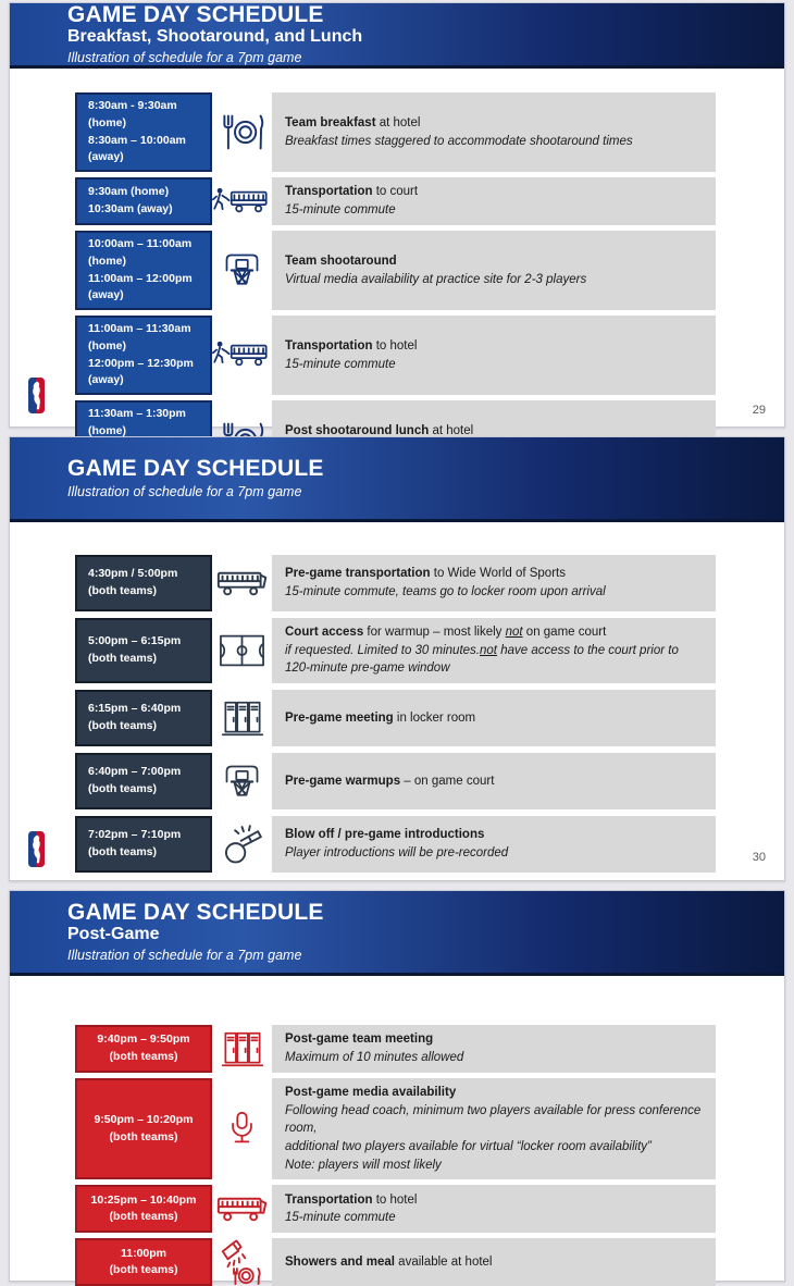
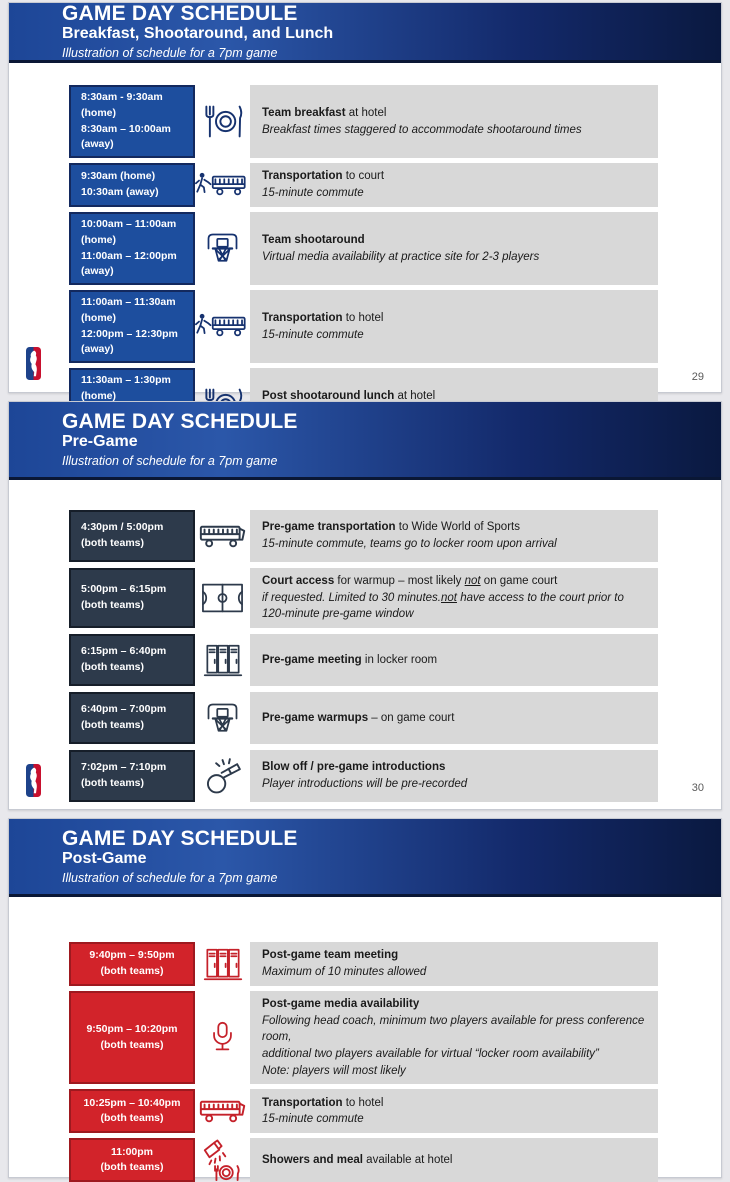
  GAME DAY SCHEDULE
  Breakfast, Shootaround, and Lunch
  Illustration of schedule for a 7pm game
  8:30am - 9:30am (home)
  8:30am – 10:00am (away)
  Team breakfast at hotel
  Breakfast times staggered to accommodate shootaround times
  9:30am (home)
  10:30am (away)
  Transportation to court
  15-minute commute
  10:00am – 11:00am (home)
  11:00am – 12:00pm (away)
  Team shootaround
  Virtual media availability at practice site for 2-3 players
  11:00am – 11:30am (home)
  12:00pm – 12:30pm (away)
  Transportation to hotel
  15-minute commute
  11:30am – 1:30pm (home)
  Post shootaround lunch at hotel
  29
  GAME DAY SCHEDULE
+ Pre-Game
  Illustration of schedule for a 7pm game
  4:30pm / 5:00pm
  (both teams)
  Pre-game transportation to Wide World of Sports
  15-minute commute, teams go to locker room upon arrival
  5:00pm – 6:15pm
  (both teams)
  Court access for warmup – most likely not on game court
  if requested. Limited to 30 minutes.not have access to the court prior to
  120-minute pre-game window
  6:15pm – 6:40pm
  (both teams)
  Pre-game meeting in locker room
  6:40pm – 7:00pm
  (both teams)
  Pre-game warmups – on game court
  7:02pm – 7:10pm
  (both teams)
  Blow off / pre-game introductions
  Player introductions will be pre-recorded
  30
  GAME DAY SCHEDULE
  Post-Game
  Illustration of schedule for a 7pm game
  9:40pm – 9:50pm
  (both teams)
  Post-game team meeting
  Maximum of 10 minutes allowed
  9:50pm – 10:20pm
  (both teams)
  Post-game media availability
  Following head coach, minimum two players available for press conference room,
  additional two players available for virtual “locker room availability”
  Note: players will most likely
  10:25pm – 10:40pm
  (both teams)
  Transportation to hotel
  15-minute commute
  11:00pm
  (both teams)
  Showers and meal available at hotel
